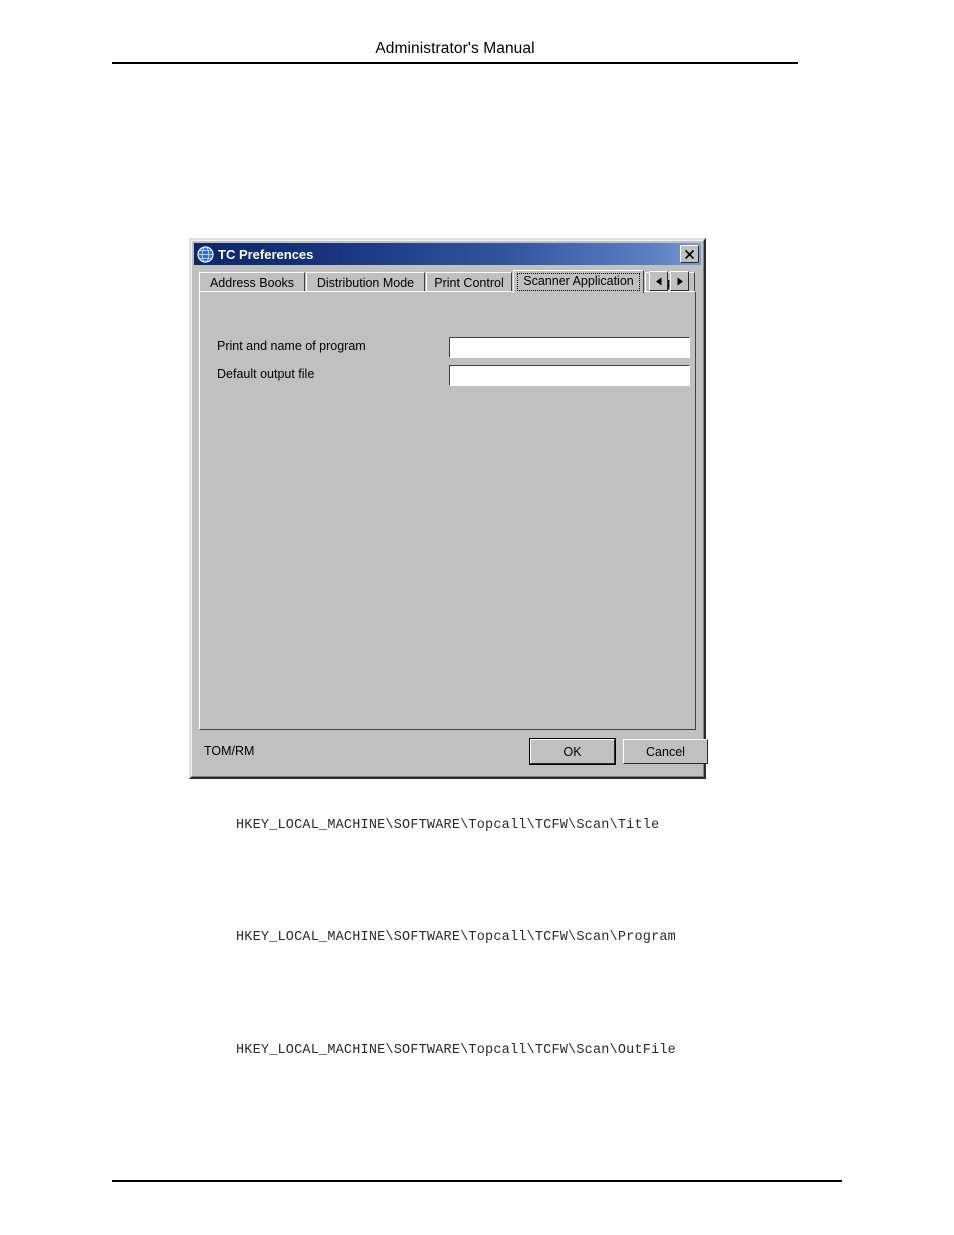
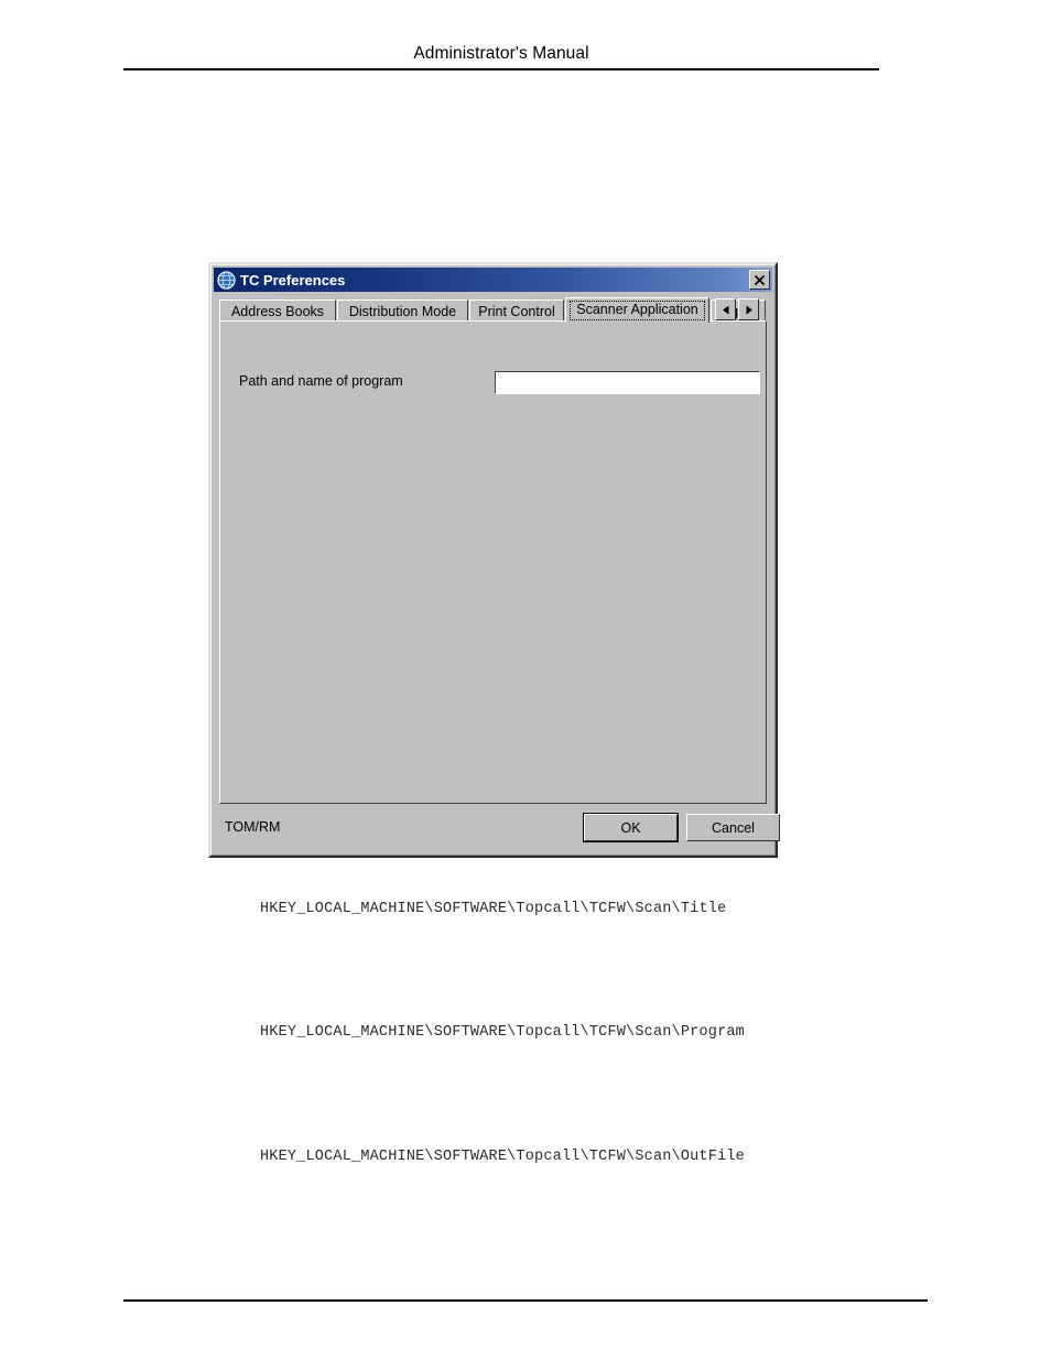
  Administrator's Manual
  TC Preferences
  Address Books
  Distribution Mode
  Print Control
  Scanner Application
- Print and name of program
+ Path and name of program
- Default output file
  TOM/RM
  OK
  Cancel
  HKEY_LOCAL_MACHINE\SOFTWARE\Topcall\TCFW\Scan\Title
  HKEY_LOCAL_MACHINE\SOFTWARE\Topcall\TCFW\Scan\Program
  HKEY_LOCAL_MACHINE\SOFTWARE\Topcall\TCFW\Scan\OutFile
